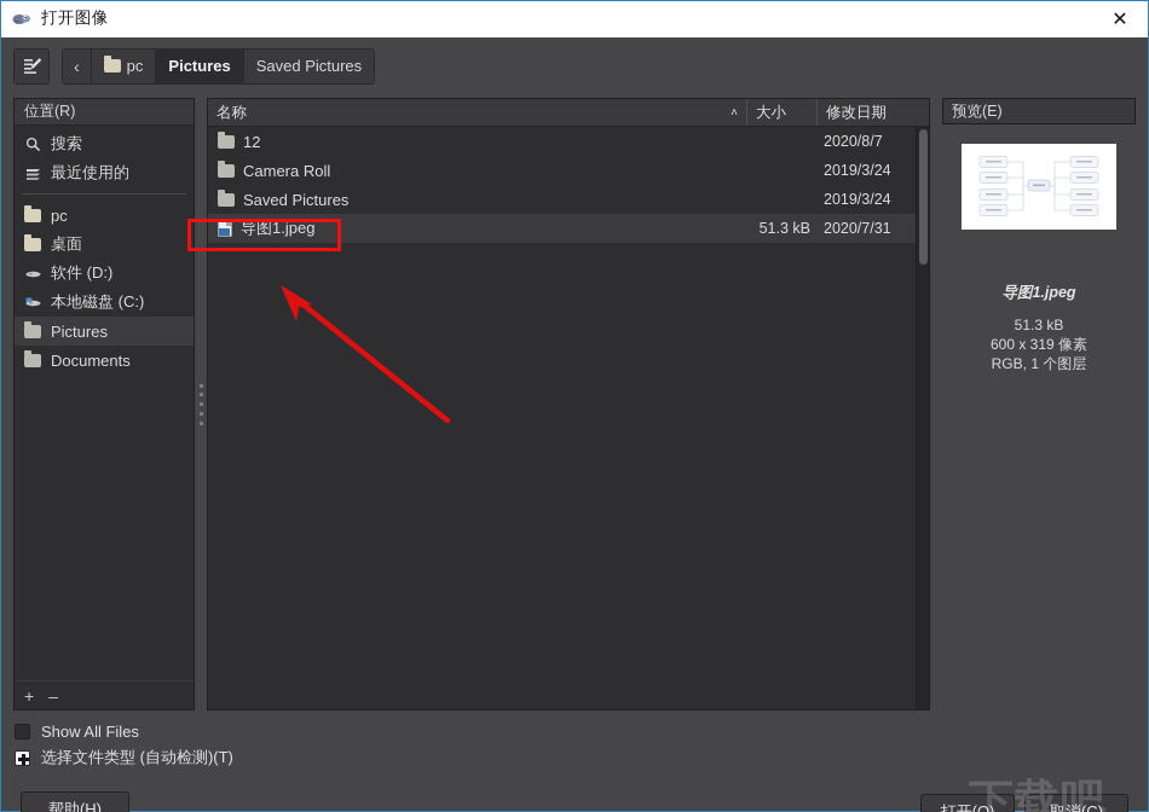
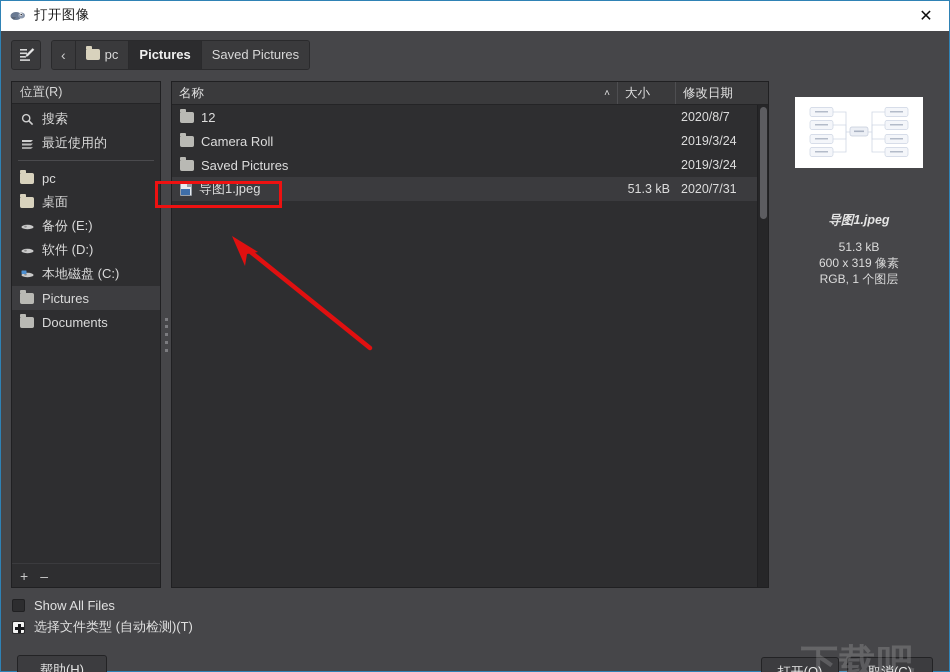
  打开图像
  ✕
  ‹
  pc
  Pictures
  Saved Pictures
  位置(R)
  搜索
  最近使用的
  pc
  桌面
+ 备份 (E:)
  软件 (D:)
  本地磁盘 (C:)
  Pictures
  Documents
  +
  ‒
  名称
  ˄
  大小
  修改日期
  12
  2020/8/7
  Camera Roll
  2019/3/24
  Saved Pictures
  2019/3/24
  导图1.jpeg
  51.3 kB
  2020/7/31
- 预览(E)
  导图1.jpeg
  51.3 kB
  600 x 319 像素
  RGB, 1 个图层
  Show All Files
  选择文件类型 (自动检测)(T)
  帮助(H)
  下载吧
